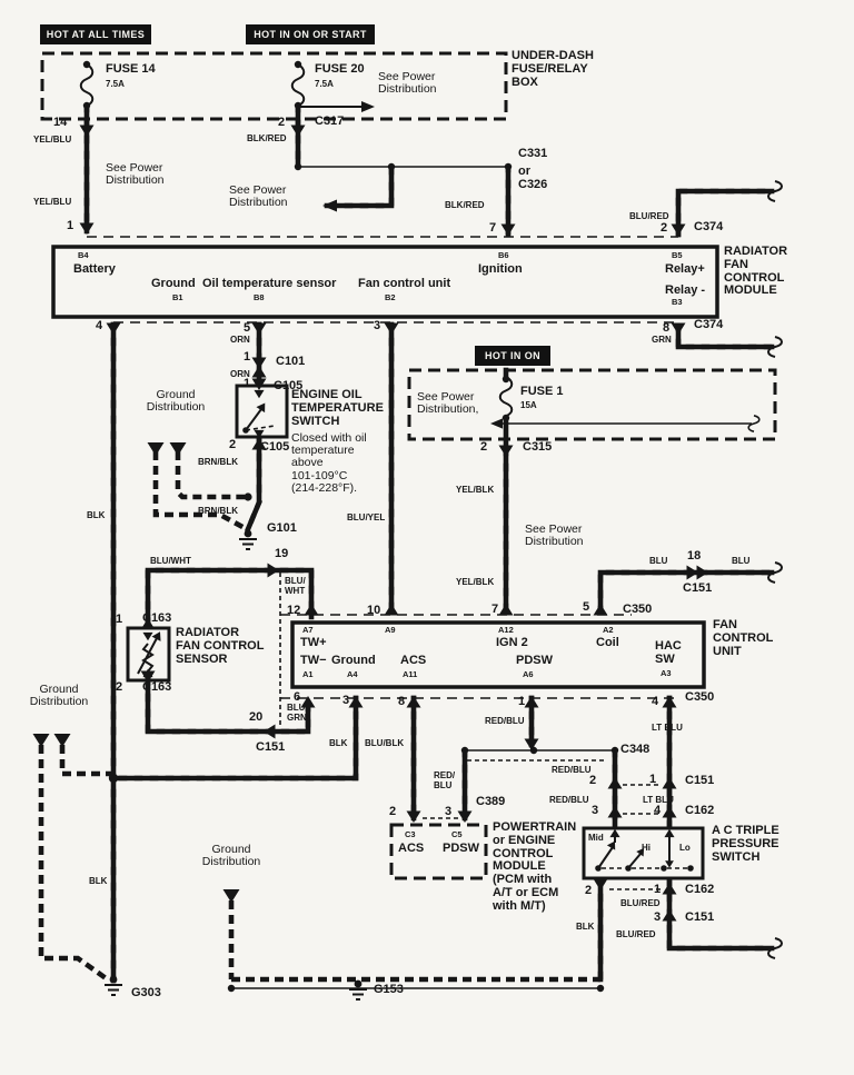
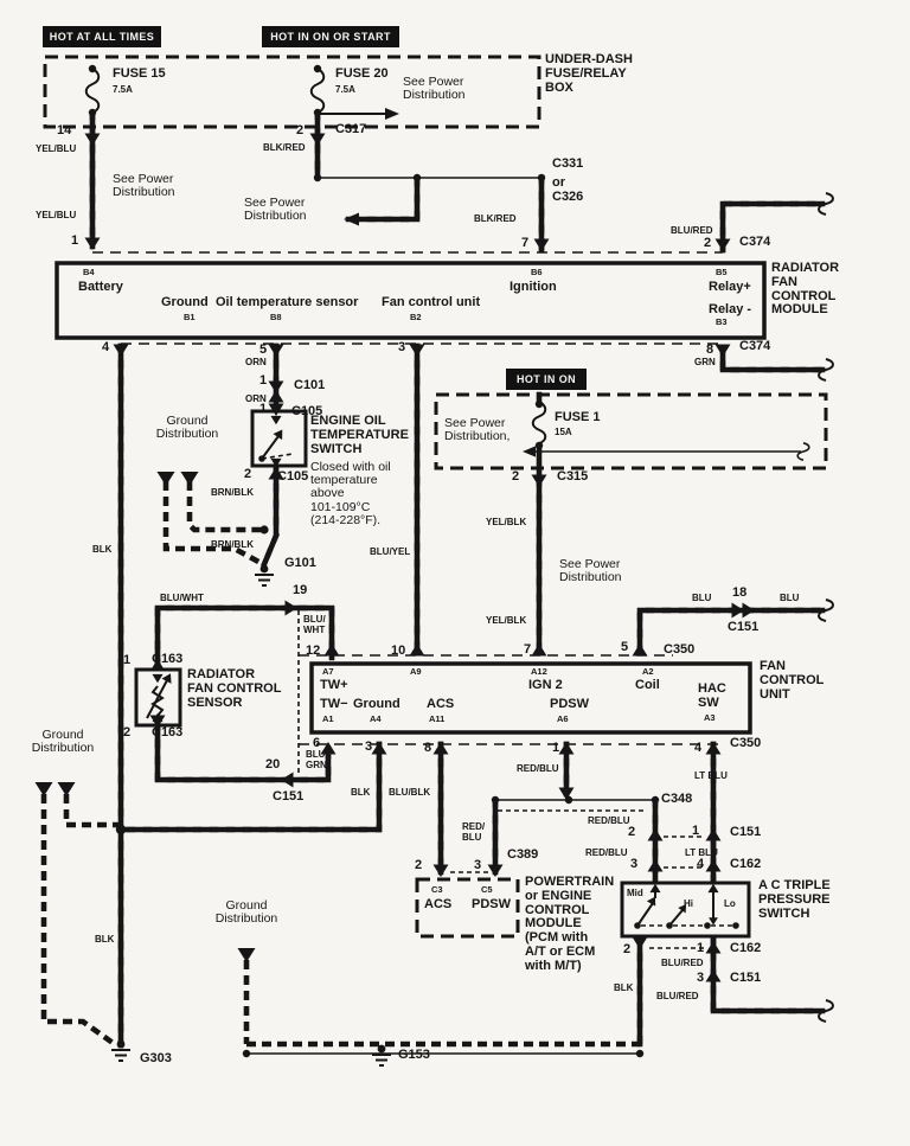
  HOT AT ALL TIMES
  HOT IN ON OR START
  HOT IN ON
- FUSE 14
+ FUSE 15
  7.5A
  FUSE 20
  7.5A
  See Power
  Distribution
  UNDER-DASH
  FUSE/RELAY
  BOX
  14
  2
  C317
  BLK/RED
  YEL/BLU
  See Power
  Distribution
  YEL/BLU
  1
  See Power
  Distribution
  C331
  or
  C326
  BLK/RED
  7
  BLU/RED
  2
  C374
  RADIATOR
  FAN
  CONTROL
  MODULE
  B4
  Battery
  Ground
  B1
  Oil temperature sensor
  B8
  Fan control unit
  B2
  B6
  Ignition
  B5
  Relay+
  Relay -
  B3
  4
  5
  ORN
  3
  8
  GRN
  C374
  1
  C101
  ORN
  1
  C105
  ENGINE OIL
  TEMPERATURE
  SWITCH
  Closed with oil
  temperature
  above
  101-109°C
  (214-228°F).
  Ground
  Distribution
  2
  C105
  BRN/BLK
  BRN/BLK
  G101
  19
  BLU/WHT
  See Power
  Distribution,
  FUSE 1
  15A
  2
  C315
  YEL/BLK
  See Power
  Distribution
  YEL/BLK
  BLU/YEL
  BLU
  18
  BLU
  C151
  BLU/
  WHT
  12
  10
  7
  5
  C350
  A7
  TW+
  A9
  A12
  IGN 2
  A2
  Coil
  HAC
  SW
  A3
  TW−
  A1
  Ground
  A4
  ACS
  A11
  PDSW
  A6
  FAN
  CONTROL
  UNIT
  6
  BLU/
  GRN
  3
  8
  1
  RED/BLU
  4
  C350
  LT BLU
  20
  C151
  BLK
  BLU/BLK
  RED/
  BLU
  C348
  RED/BLU
  2
  1
  C151
  RED/BLU
  3
  LT BLU
  4
  C162
  C389
  2
  3
  C3
  ACS
  C5
  PDSW
  POWERTRAIN
  or ENGINE
  CONTROL
  MODULE
  (PCM with
  A/T or ECM
  with M/T)
  Mid
  Hi
  Lo
  A C TRIPLE
  PRESSURE
  SWITCH
  2
  1
  C162
  BLU/RED
  3
  C151
  BLU/RED
  BLK
  Ground
  Distribution
  BLK
  BLK
  G303
  Ground
  Distribution
  G153
  RADIATOR
  FAN CONTROL
  SENSOR
  1
  C163
  2
  C163
